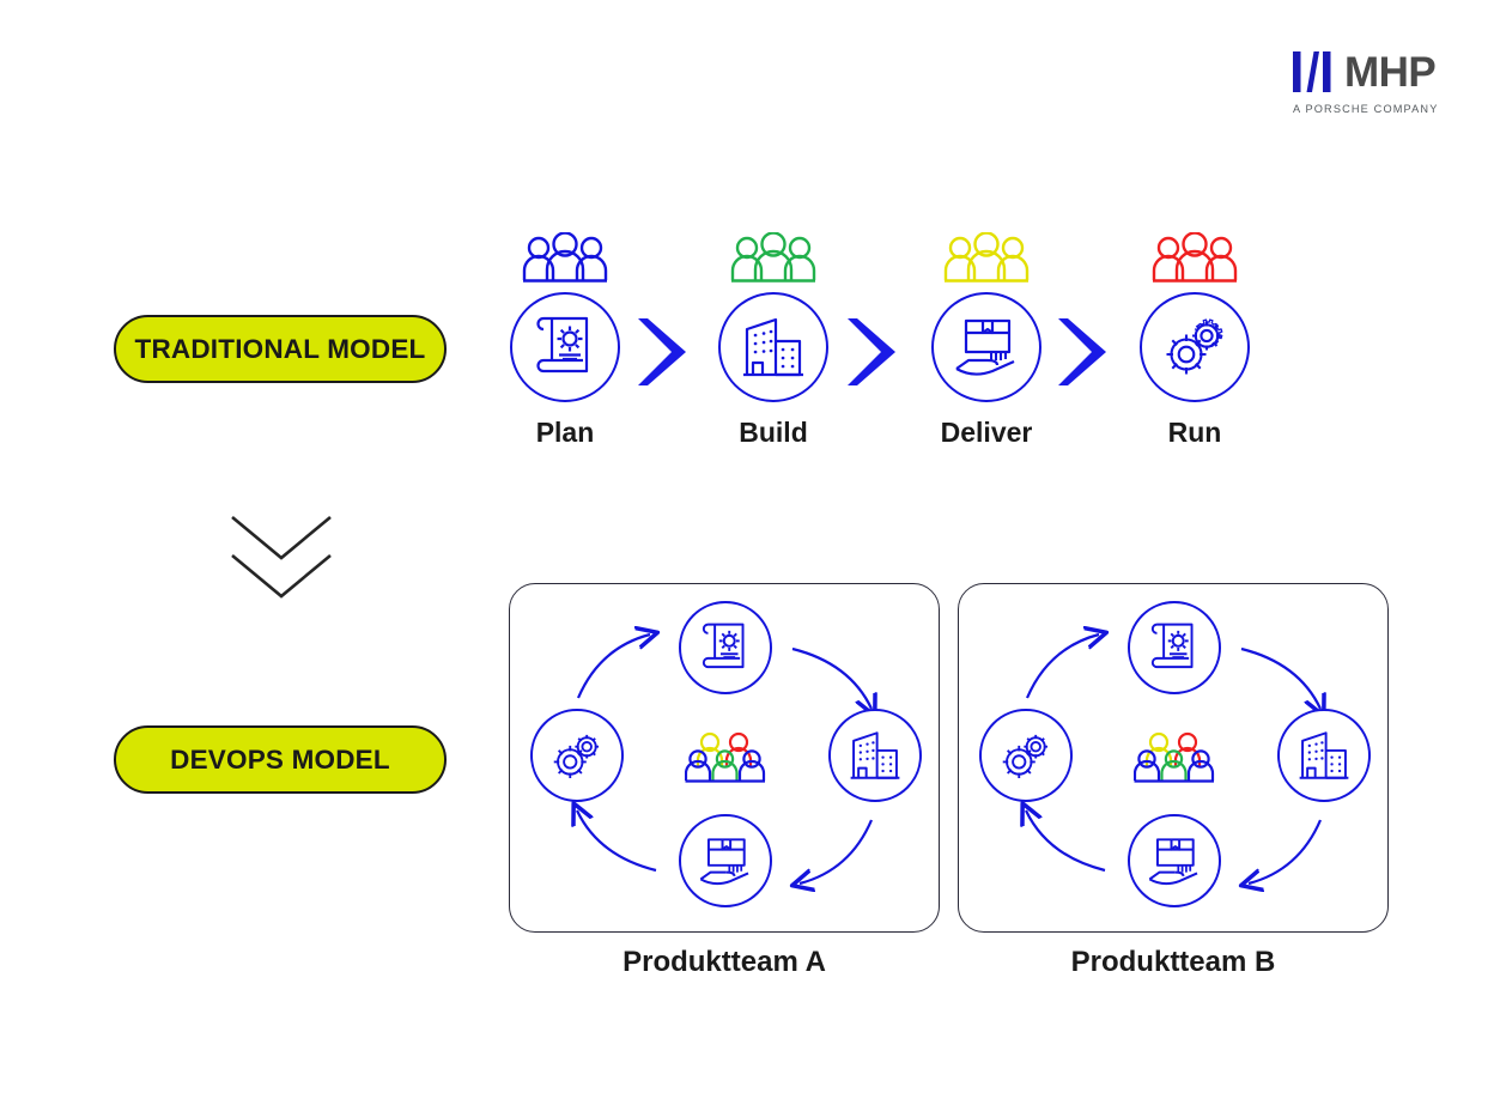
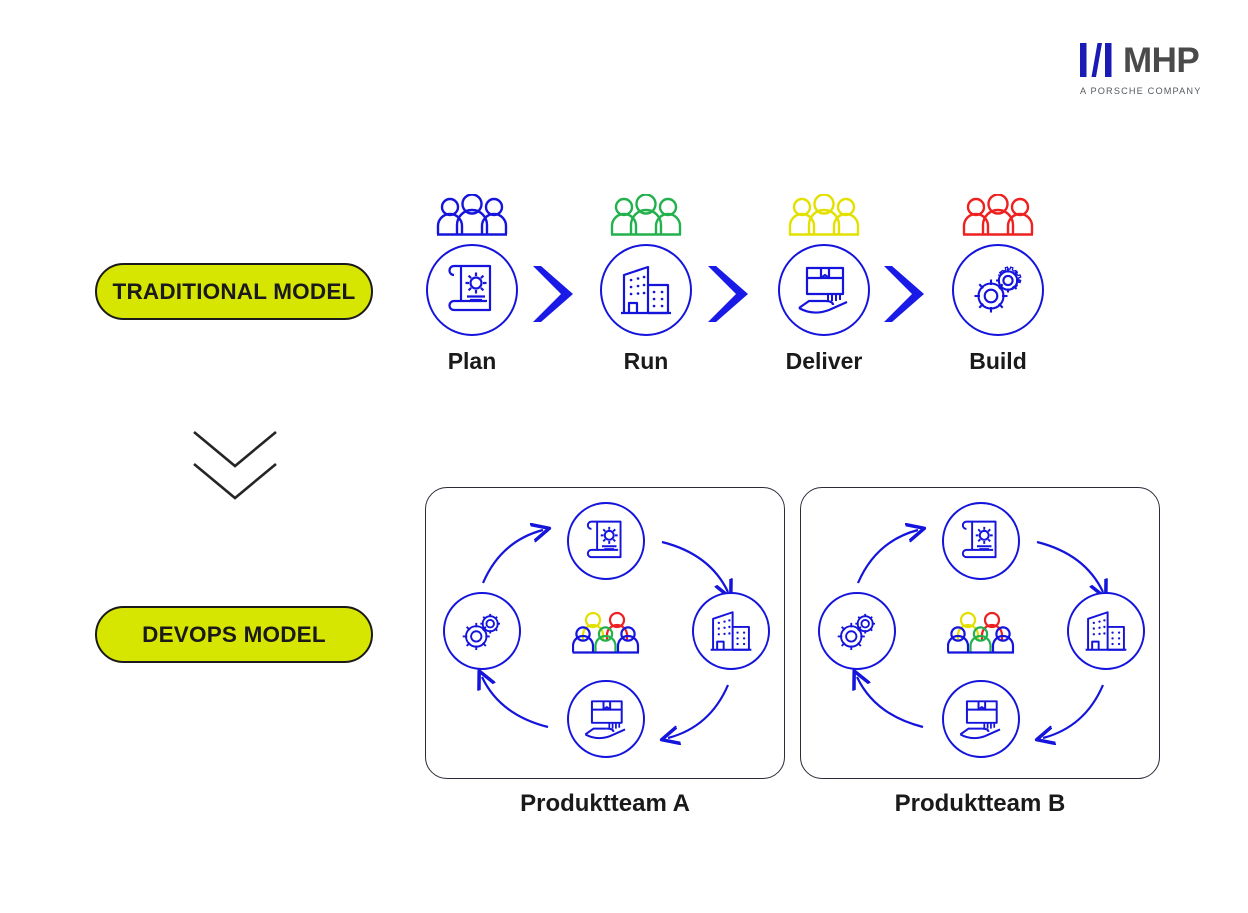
  MHP
  A PORSCHE COMPANY
  TRADITIONAL MODEL
  Plan
- Build
+ Run
  Deliver
- Run
+ Build
  DEVOPS MODEL
  Produktteam A
  Produktteam B
